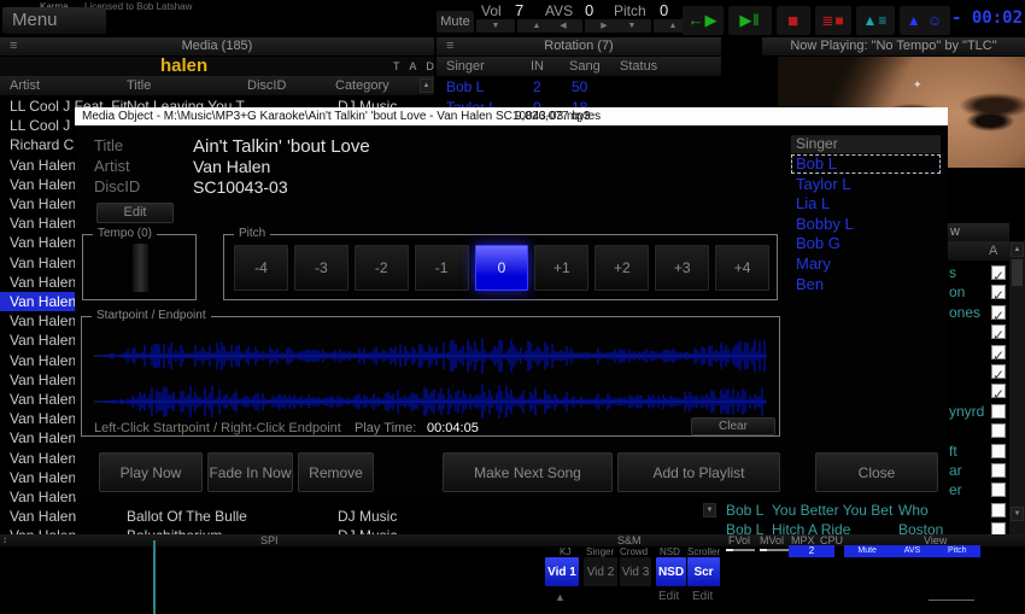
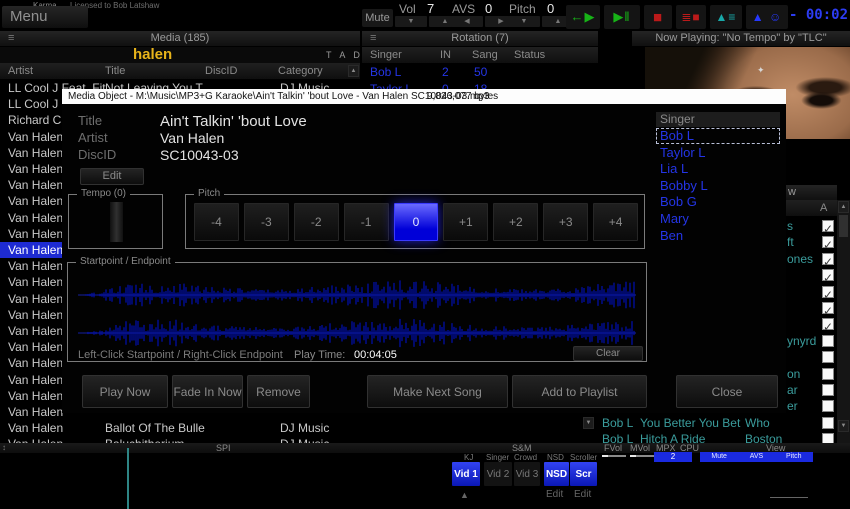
  sed to Bob Latshaw
  Menu
  Mute
  Vol
  7
  AVS
  0
  Pitch
  0
  ←▶
  ▶‖
  ■
  ≣■
  ▲≡
  ▲ ☺
  ≡
  Media (185)
  halen
  T A D
  Artist
  Title
  DiscID
  Category
  LL Cool J Feat. Fit
  Not Leaving You T
  DJ Music
  LL Cool J
  Richard C
  Van Halen
  Van Halen
  Van Halen
  Van Halen
  Van Halen
  Van Halen
  Van Halen
  Van Halen
  Van Halen
  Van Halen
  Van Halen
  Van Halen
  Van Halen
  Van Halen
  Van Halen
  Van Halen
  Van Halen
  Van Halen
  Van Halen
  Ballot Of The Bulle
  DJ Music
  ≡
  Rotation (7)
  Singer
  IN
  Sang
  Status
  Bob L
  2
  50
  Now Playing: "No Tempo" by "TLC"
  ✦
  w
  A
  s
  ✓
- on
+ ft
  ✓
  ones
  ✓
  ✓
  ✓
  ✓
  ✓
  ynyrd
- ft
+ on
  ar
  er
  Bob L
  You Better You Bet
  Who
  Bob L
  Hitch A Ride
  Boston
  Media Object - M:\Music\MP3+G Karaoke\Ain't Talkin' 'bout Love - Van Halen SC10043-03.mp3
  9,826,077 bytes
  Title
  Ain't Talkin' 'bout Love
  Artist
  Van Halen
  DiscID
  SC10043-03
  Edit
  Tempo (0)
  Pitch
  -4
  -3
  -2
  -1
  0
  +1
  +2
  +3
  +4
  Startpoint / Endpoint
  Left-Click Startpoint / Right-Click Endpoint
  Play Time:
  00:04:05
  Clear
  Play Now
  Fade In Now
  Remove
  Make Next Song
  Add to Playlist
  Close
  Singer
  Bob L
  Taylor L
  Lia L
  Bobby L
  Bob G
  Mary
  Ben
  ↕
  SPI
  S&M
  FVol
  MVol
  MPX
  CPU
  View
  KJ
  Singer
  Crowd
  NSD
  Scroller
  Vid 1
  Vid 2
  Vid 3
  NSD
  Scr
  ▲
  Edit
  Edit
  2
